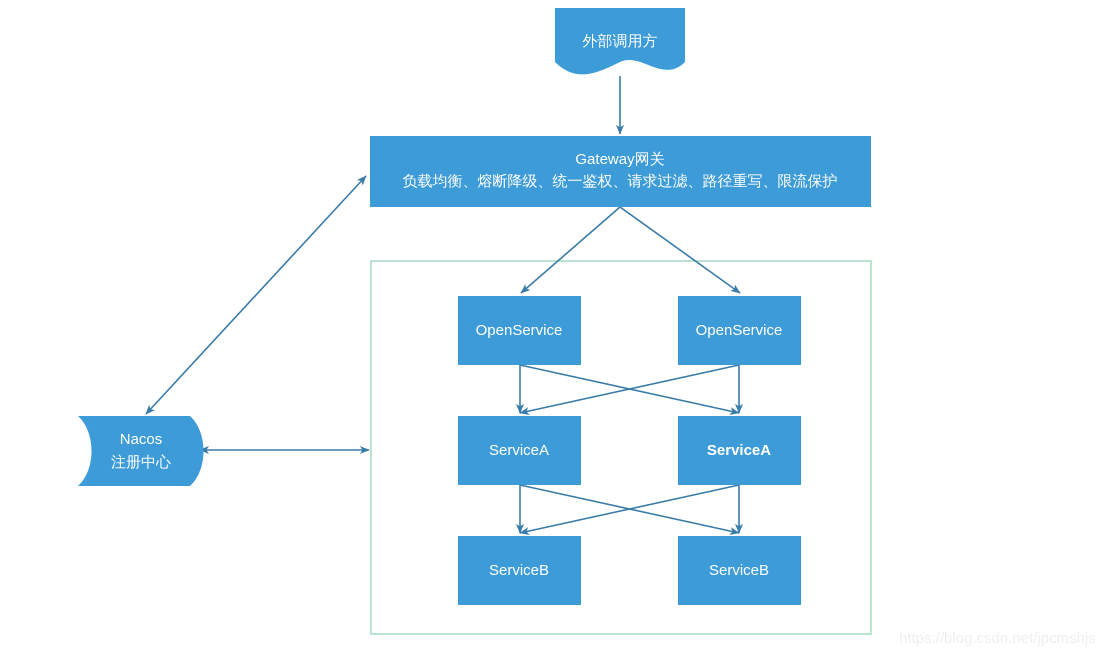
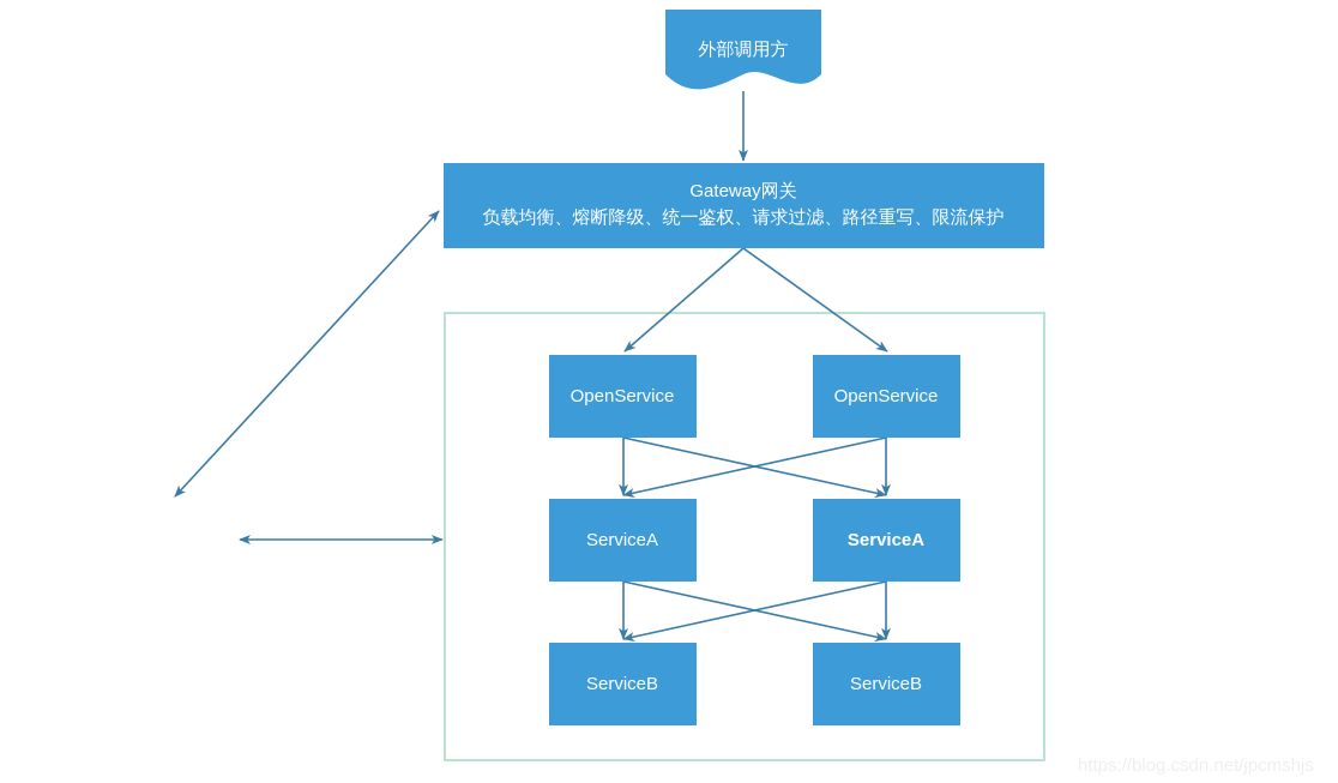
  外部调用方
  Gateway网关
  负载均衡、熔断降级、统一鉴权、请求过滤、路径重写、限流保护
- Nacos
- 注册中心
  OpenService
  OpenService
  ServiceA
  ServiceA
  ServiceB
  ServiceB
